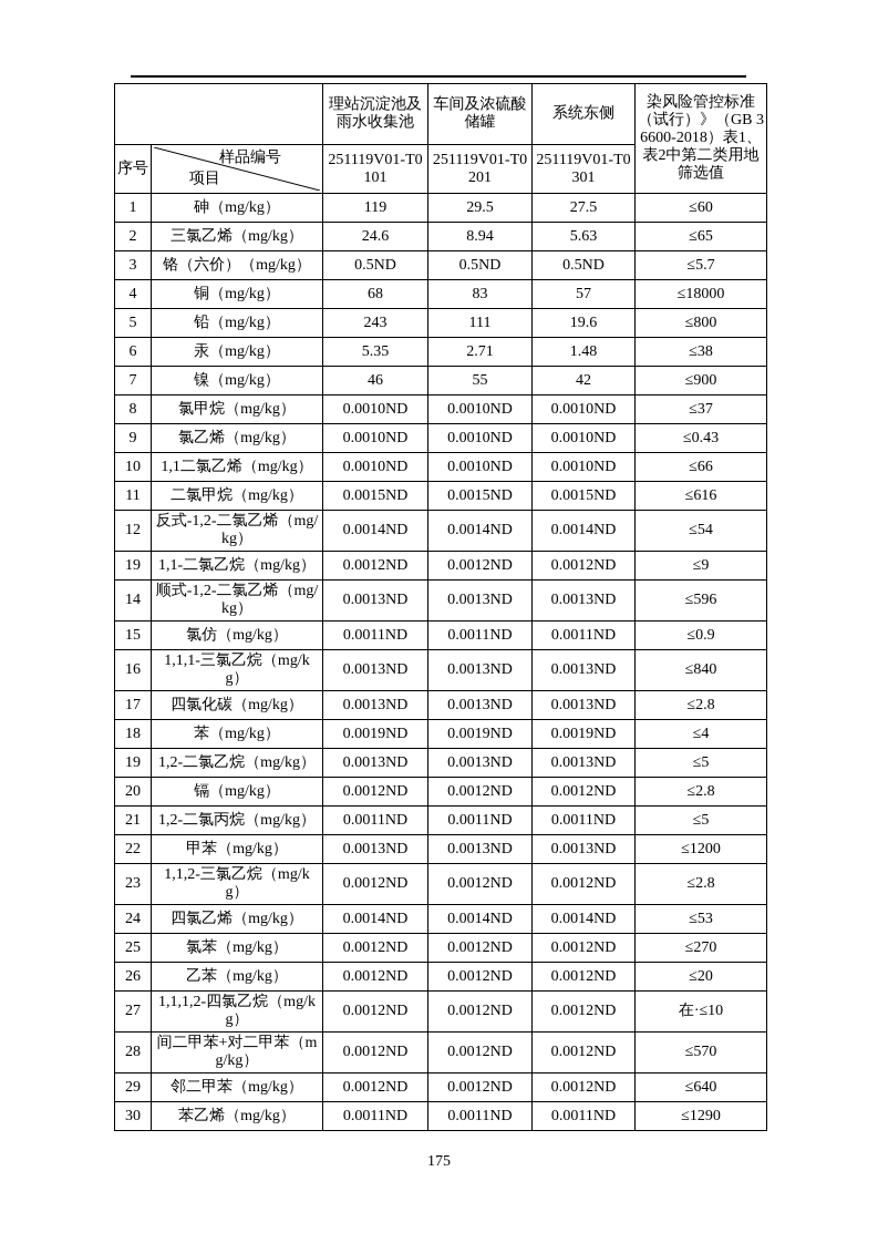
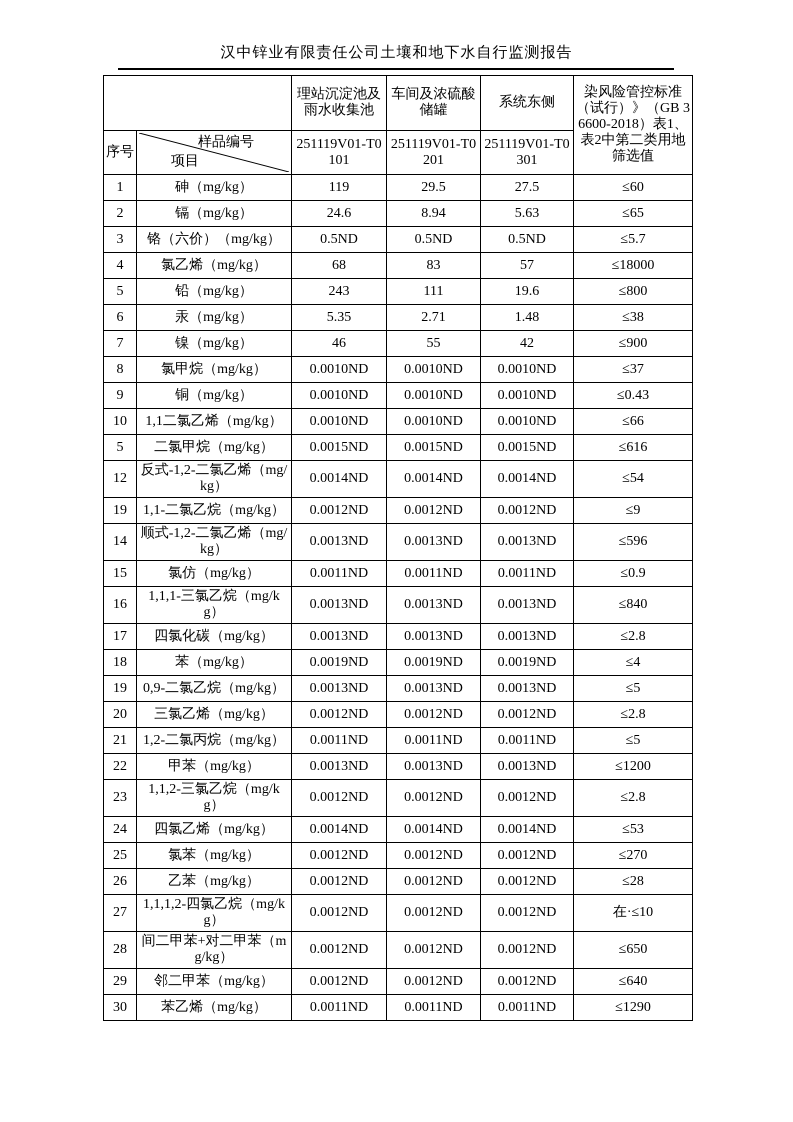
+ 汉中锌业有限责任公司土壤和地下水自行监测报告
  	理站沉淀池及雨水收集池	车间及浓硫酸储罐	系统东侧	染风险管控标准（试行）》（GB 36600-2018）表1、表2中第二类用地筛选值
  序号	样品编号 项目	251119V01-T0101	251119V01-T0201	251119V01-T0301
  1	砷（mg/kg）	119	29.5	27.5	≤60
- 2	三氯乙烯（mg/kg）	24.6	8.94	5.63	≤65
+ 2	镉（mg/kg）	24.6	8.94	5.63	≤65
  3	铬（六价）（mg/kg）	0.5ND	0.5ND	0.5ND	≤5.7
- 4	铜（mg/kg）	68	83	57	≤18000
+ 4	氯乙烯（mg/kg）	68	83	57	≤18000
  5	铅（mg/kg）	243	111	19.6	≤800
  6	汞（mg/kg）	5.35	2.71	1.48	≤38
  7	镍（mg/kg）	46	55	42	≤900
  8	氯甲烷（mg/kg）	0.0010ND	0.0010ND	0.0010ND	≤37
- 9	氯乙烯（mg/kg）	0.0010ND	0.0010ND	0.0010ND	≤0.43
+ 9	铜（mg/kg）	0.0010ND	0.0010ND	0.0010ND	≤0.43
  10	1,1二氯乙烯（mg/kg）	0.0010ND	0.0010ND	0.0010ND	≤66
- 11	二氯甲烷（mg/kg）	0.0015ND	0.0015ND	0.0015ND	≤616
+ 5	二氯甲烷（mg/kg）	0.0015ND	0.0015ND	0.0015ND	≤616
  12	反式-1,2-二氯乙烯（mg/kg）	0.0014ND	0.0014ND	0.0014ND	≤54
  19	1,1-二氯乙烷（mg/kg）	0.0012ND	0.0012ND	0.0012ND	≤9
  14	顺式-1,2-二氯乙烯（mg/kg）	0.0013ND	0.0013ND	0.0013ND	≤596
  15	氯仿（mg/kg）	0.0011ND	0.0011ND	0.0011ND	≤0.9
  16	1,1,1-三氯乙烷（mg/kg）	0.0013ND	0.0013ND	0.0013ND	≤840
  17	四氯化碳（mg/kg）	0.0013ND	0.0013ND	0.0013ND	≤2.8
  18	苯（mg/kg）	0.0019ND	0.0019ND	0.0019ND	≤4
- 19	1,2-二氯乙烷（mg/kg）	0.0013ND	0.0013ND	0.0013ND	≤5
+ 19	0,9-二氯乙烷（mg/kg）	0.0013ND	0.0013ND	0.0013ND	≤5
- 20	镉（mg/kg）	0.0012ND	0.0012ND	0.0012ND	≤2.8
+ 20	三氯乙烯（mg/kg）	0.0012ND	0.0012ND	0.0012ND	≤2.8
  21	1,2-二氯丙烷（mg/kg）	0.0011ND	0.0011ND	0.0011ND	≤5
  22	甲苯（mg/kg）	0.0013ND	0.0013ND	0.0013ND	≤1200
  23	1,1,2-三氯乙烷（mg/kg）	0.0012ND	0.0012ND	0.0012ND	≤2.8
  24	四氯乙烯（mg/kg）	0.0014ND	0.0014ND	0.0014ND	≤53
  25	氯苯（mg/kg）	0.0012ND	0.0012ND	0.0012ND	≤270
- 26	乙苯（mg/kg）	0.0012ND	0.0012ND	0.0012ND	≤20
+ 26	乙苯（mg/kg）	0.0012ND	0.0012ND	0.0012ND	≤28
  27	1,1,1,2-四氯乙烷（mg/kg）	0.0012ND	0.0012ND	0.0012ND	在·≤10
- 28	间二甲苯+对二甲苯（mg/kg）	0.0012ND	0.0012ND	0.0012ND	≤570
+ 28	间二甲苯+对二甲苯（mg/kg）	0.0012ND	0.0012ND	0.0012ND	≤650
  29	邻二甲苯（mg/kg）	0.0012ND	0.0012ND	0.0012ND	≤640
  30	苯乙烯（mg/kg）	0.0011ND	0.0011ND	0.0011ND	≤1290
- 175
